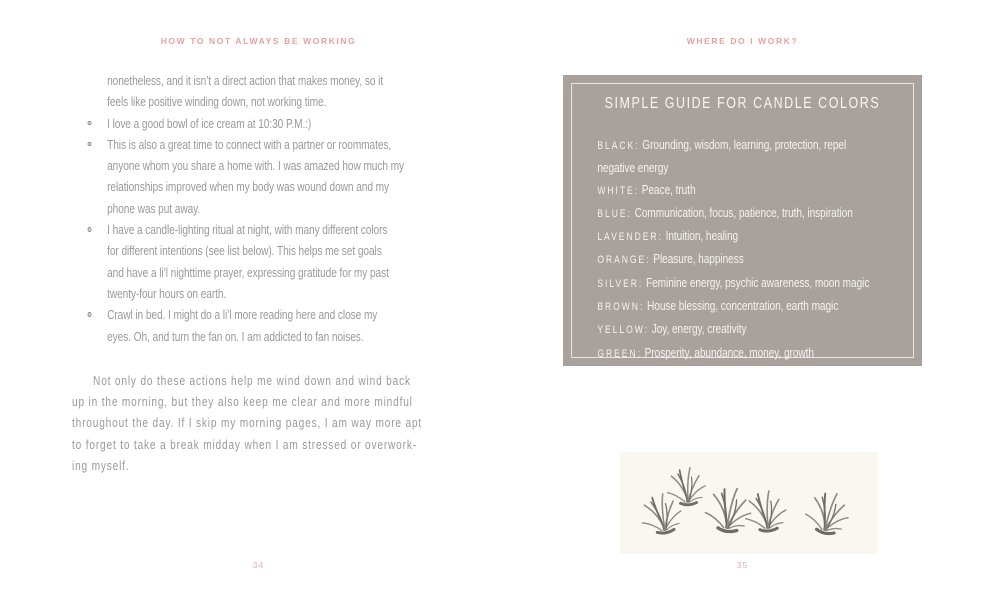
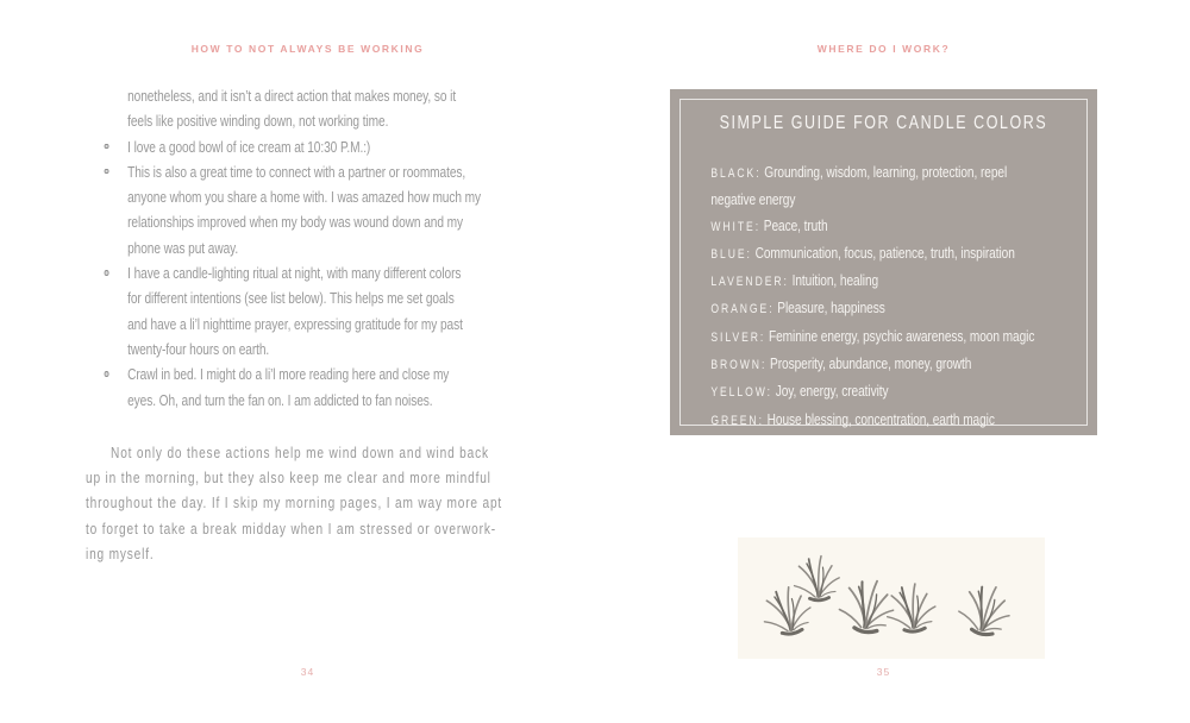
  HOW TO NOT ALWAYS BE WORKING
  WHERE DO I WORK?
  nonetheless, and it isn’t a direct action that makes money, so it
  feels like positive winding down, not working time.
  I love a good bowl of ice cream at 10:30 P.M.:)
  This is also a great time to connect with a partner or roommates,
  anyone whom you share a home with. I was amazed how much my
  relationships improved when my body was wound down and my
  phone was put away.
  I have a candle-lighting ritual at night, with many different colors
  for different intentions (see list below). This helps me set goals
  and have a li’l nighttime prayer, expressing gratitude for my past
  twenty-four hours on earth.
  Crawl in bed. I might do a li’l more reading here and close my
  eyes. Oh, and turn the fan on. I am addicted to fan noises.
  Not only do these actions help me wind down and wind back
  up in the morning, but they also keep me clear and more mindful
  throughout the day. If I skip my morning pages, I am way more apt
  to forget to take a break midday when I am stressed or overwork-
  ing myself.
  SIMPLE GUIDE FOR CANDLE COLORS
  BLACK: Grounding, wisdom, learning, protection, repel
  negative energy
  WHITE: Peace, truth
  BLUE: Communication, focus, patience, truth, inspiration
  LAVENDER: Intuition, healing
  ORANGE: Pleasure, happiness
  SILVER: Feminine energy, psychic awareness, moon magic
- BROWN: House blessing, concentration, earth magic
+ BROWN: Prosperity, abundance, money, growth
  YELLOW: Joy, energy, creativity
- GREEN: Prosperity, abundance, money, growth
+ GREEN: House blessing, concentration, earth magic
  34
  35
